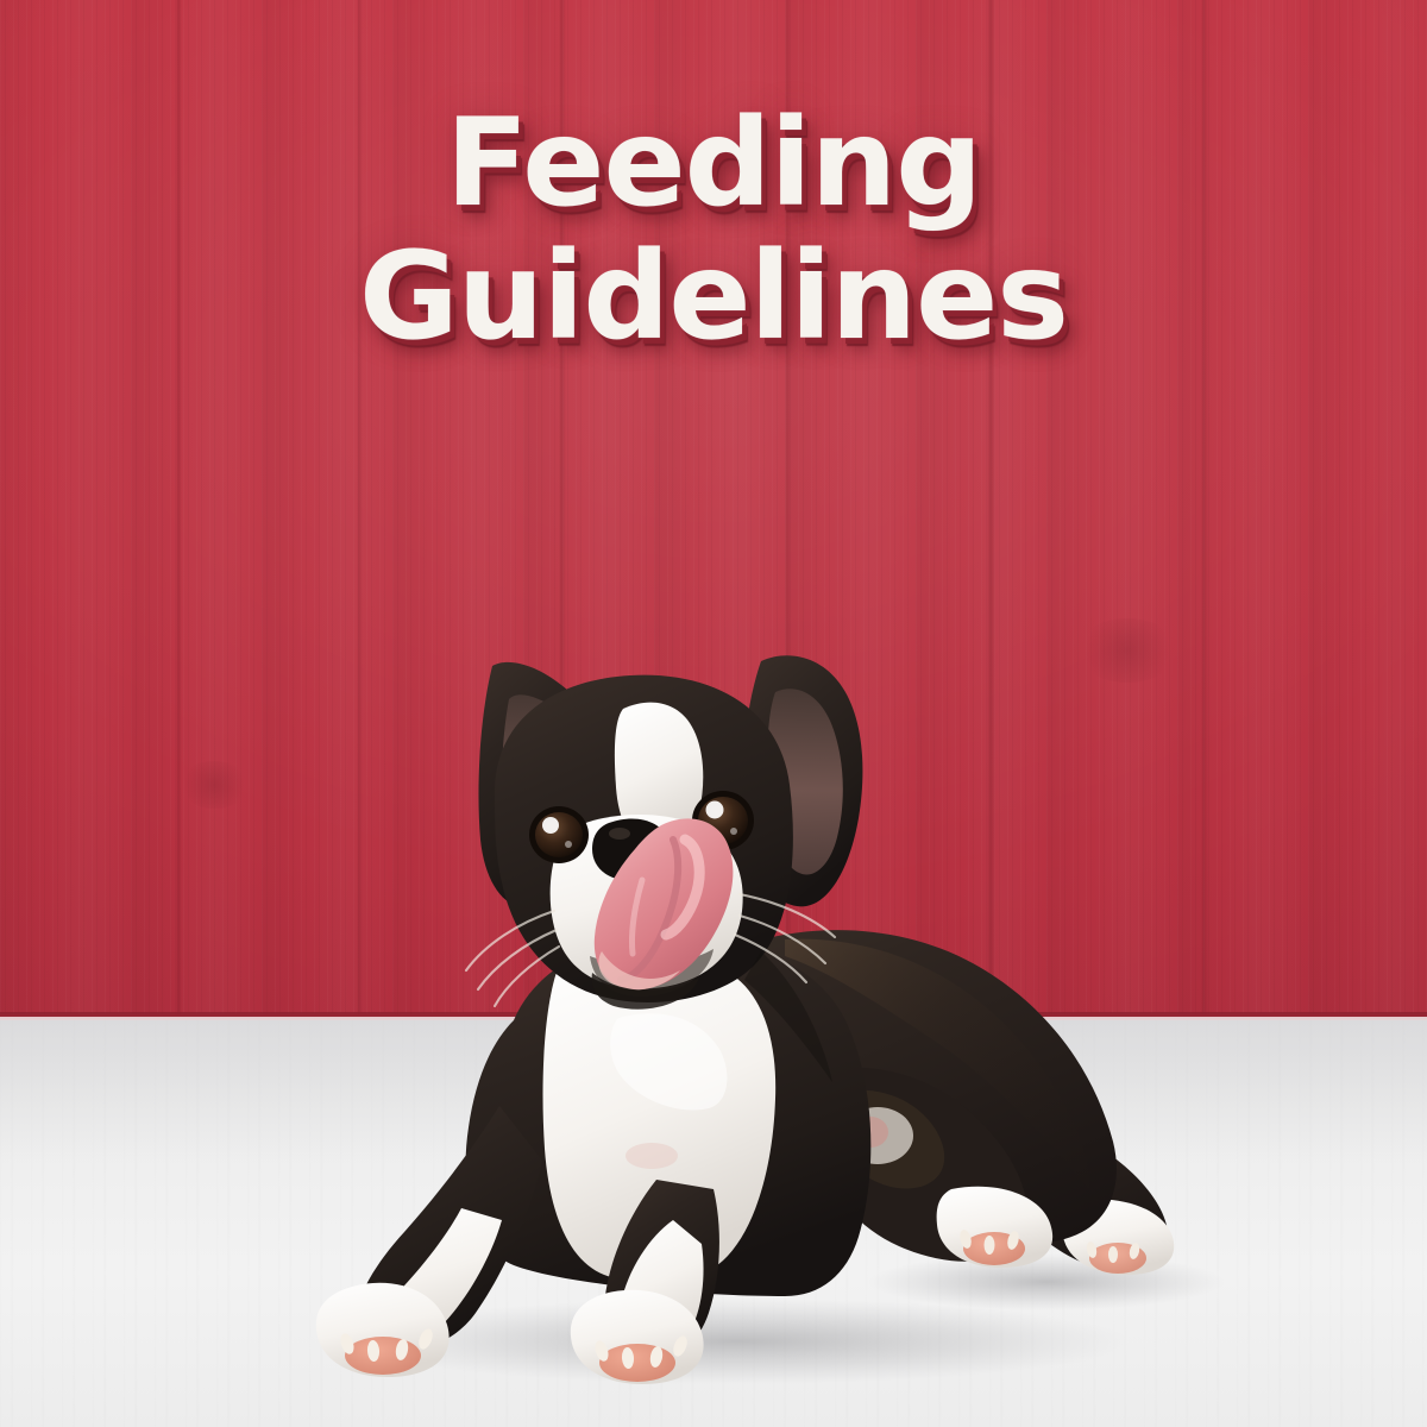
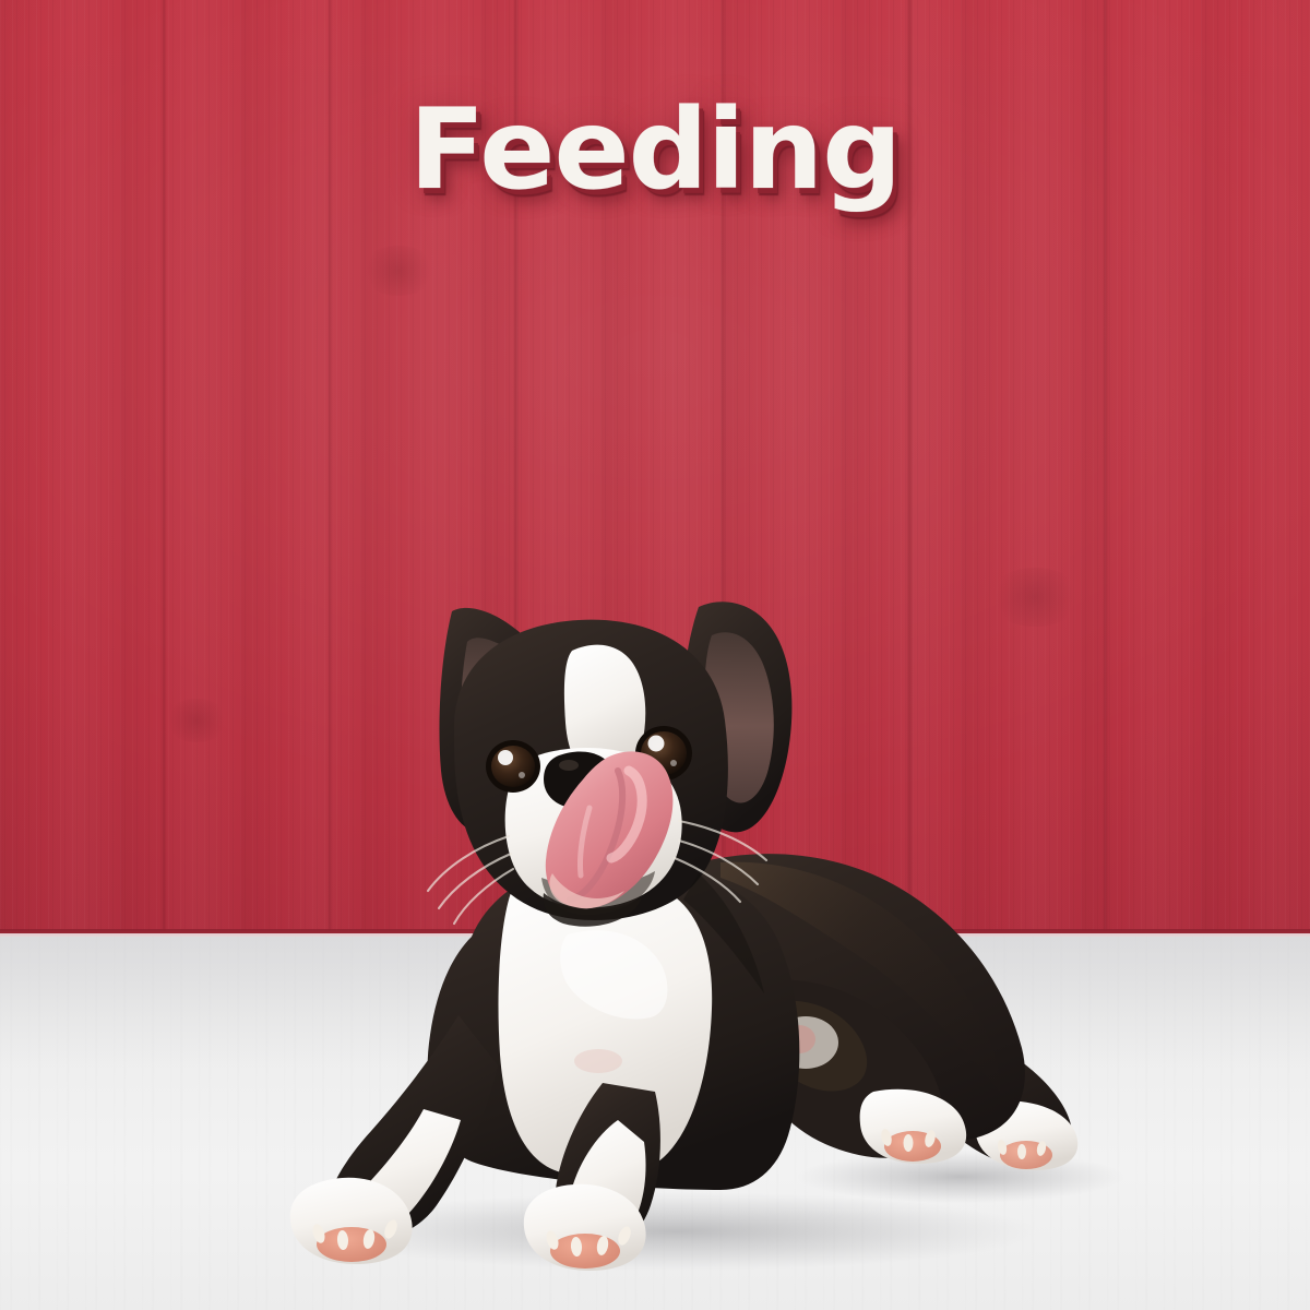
  Feeding
- Guidelines
